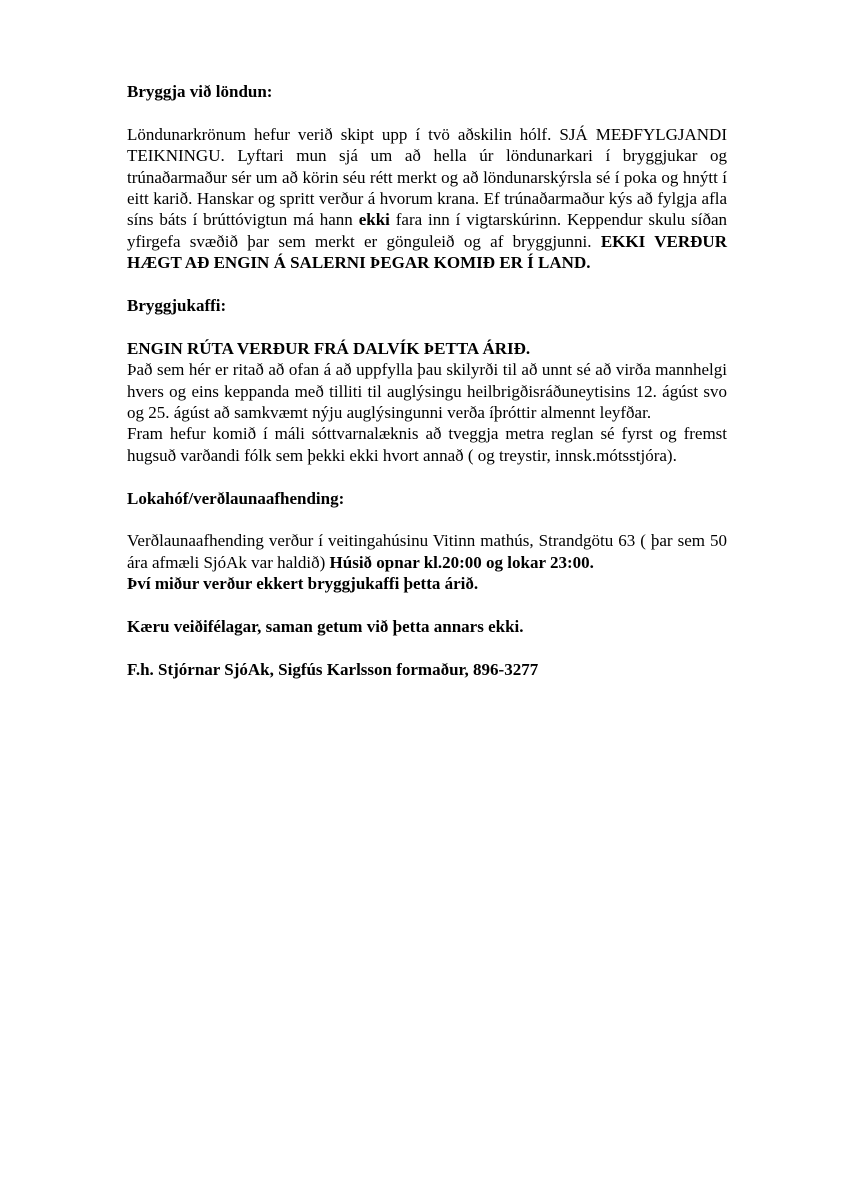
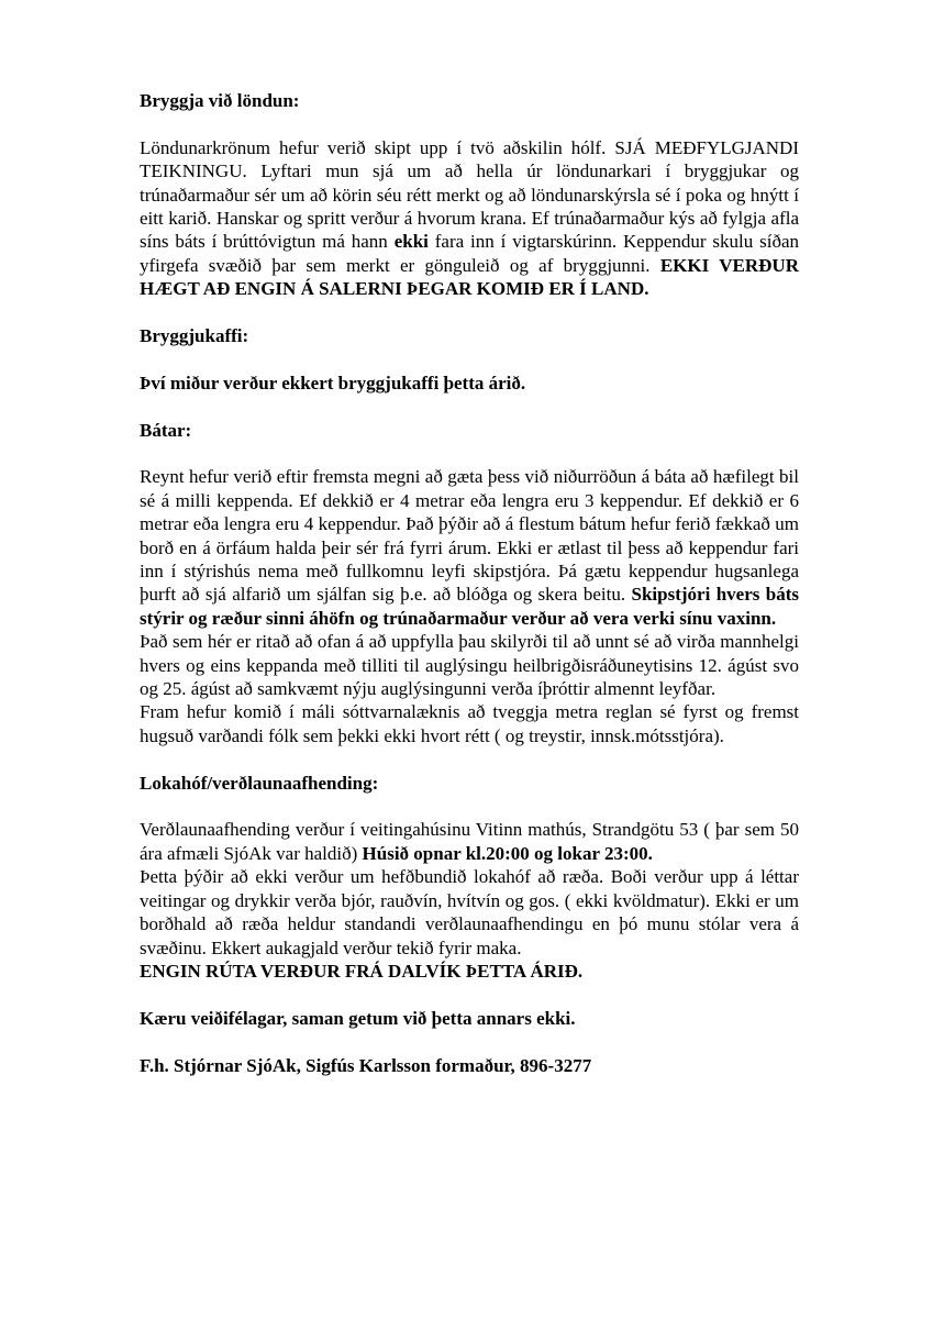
  Bryggja við löndun:
  Löndunarkrönum hefur verið skipt upp í tvö aðskilin hólf. SJÁ MEÐFYLGJANDI TEIKNINGU. Lyftari mun sjá um að hella úr löndunarkari í bryggjukar og trúnaðarmaður sér um að körin séu rétt merkt og að löndunarskýrsla sé í poka og hnýtt í eitt karið. Hanskar og spritt verður á hvorum krana. Ef trúnaðarmaður kýs að fylgja afla síns báts í brúttóvigtun má hann ekki fara inn í vigtarskúrinn. Keppendur skulu síðan yfirgefa svæðið þar sem merkt er gönguleið og af bryggjunni. EKKI VERÐUR HÆGT AÐ ENGIN Á SALERNI ÞEGAR KOMIÐ ER Í LAND.
  Bryggjukaffi:
- ENGIN RÚTA VERÐUR FRÁ DALVÍK ÞETTA ÁRIÐ.
+ Því miður verður ekkert bryggjukaffi þetta árið.
+ Bátar:
+ Reynt hefur verið eftir fremsta megni að gæta þess við niðurröðun á báta að hæfilegt bil sé á milli keppenda. Ef dekkið er 4 metrar eða lengra eru 3 keppendur. Ef dekkið er 6 metrar eða lengra eru 4 keppendur. Það þýðir að á flestum bátum hefur ferið fækkað um borð en á örfáum halda þeir sér frá fyrri árum. Ekki er ætlast til þess að keppendur fari inn í stýrishús nema með fullkomnu leyfi skipstjóra. Þá gætu keppendur hugsanlega þurft að sjá alfarið um sjálfan sig þ.e. að blóðga og skera beitu. Skipstjóri hvers báts stýrir og ræður sinni áhöfn og trúnaðarmaður verður að vera verki sínu vaxinn.
  Það sem hér er ritað að ofan á að uppfylla þau skilyrði til að unnt sé að virða mannhelgi hvers og eins keppanda með tilliti til auglýsingu heilbrigðisráðuneytisins 12. ágúst svo og 25. ágúst að samkvæmt nýju auglýsingunni verða íþróttir almennt leyfðar.
- Fram hefur komið í máli sóttvarnalæknis að tveggja metra reglan sé fyrst og fremst hugsuð varðandi fólk sem þekki ekki hvort annað ( og treystir, innsk.mótsstjóra).
+ Fram hefur komið í máli sóttvarnalæknis að tveggja metra reglan sé fyrst og fremst hugsuð varðandi fólk sem þekki ekki hvort rétt ( og treystir, innsk.mótsstjóra).
  Lokahóf/verðlaunaafhending:
- Verðlaunaafhending verður í veitingahúsinu Vitinn mathús, Strandgötu 63 ( þar sem 50 ára afmæli SjóAk var haldið) Húsið opnar kl.20:00 og lokar 23:00.
+ Verðlaunaafhending verður í veitingahúsinu Vitinn mathús, Strandgötu 53 ( þar sem 50 ára afmæli SjóAk var haldið) Húsið opnar kl.20:00 og lokar 23:00.
+ Þetta þýðir að ekki verður um hefðbundið lokahóf að ræða. Boði verður upp á léttar veitingar og drykkir verða bjór, rauðvín, hvítvín og gos. ( ekki kvöldmatur). Ekki er um borðhald að ræða heldur standandi verðlaunaafhendingu en þó munu stólar vera á svæðinu. Ekkert aukagjald verður tekið fyrir maka.
- Því miður verður ekkert bryggjukaffi þetta árið.
+ ENGIN RÚTA VERÐUR FRÁ DALVÍK ÞETTA ÁRIÐ.
  Kæru veiðifélagar, saman getum við þetta annars ekki.
  F.h. Stjórnar SjóAk, Sigfús Karlsson formaður, 896-3277
